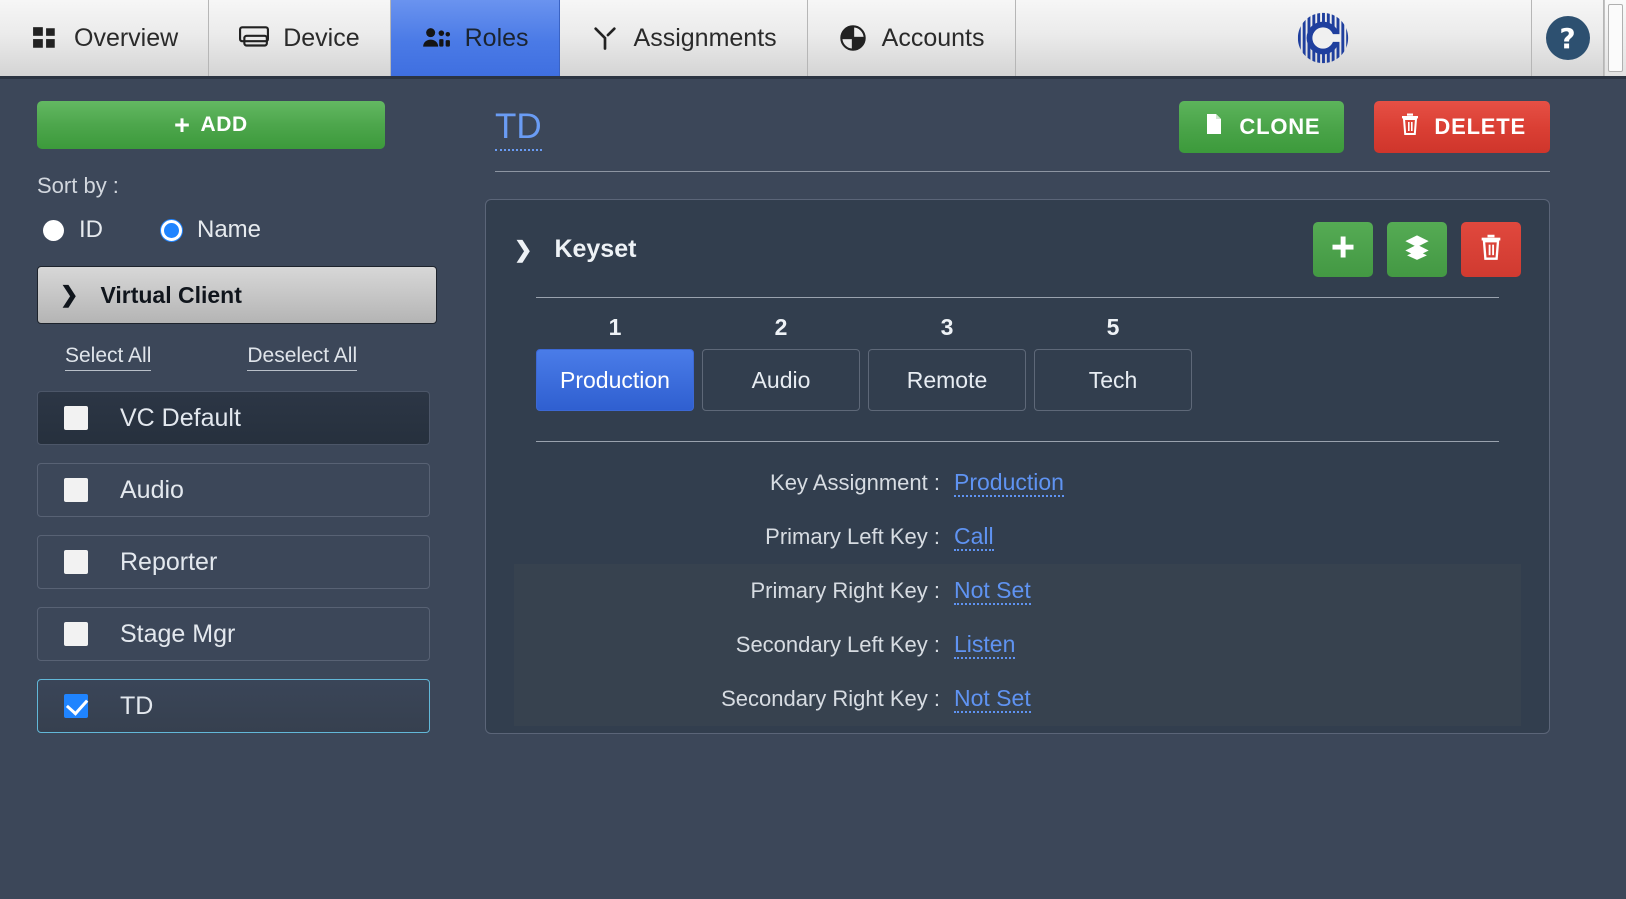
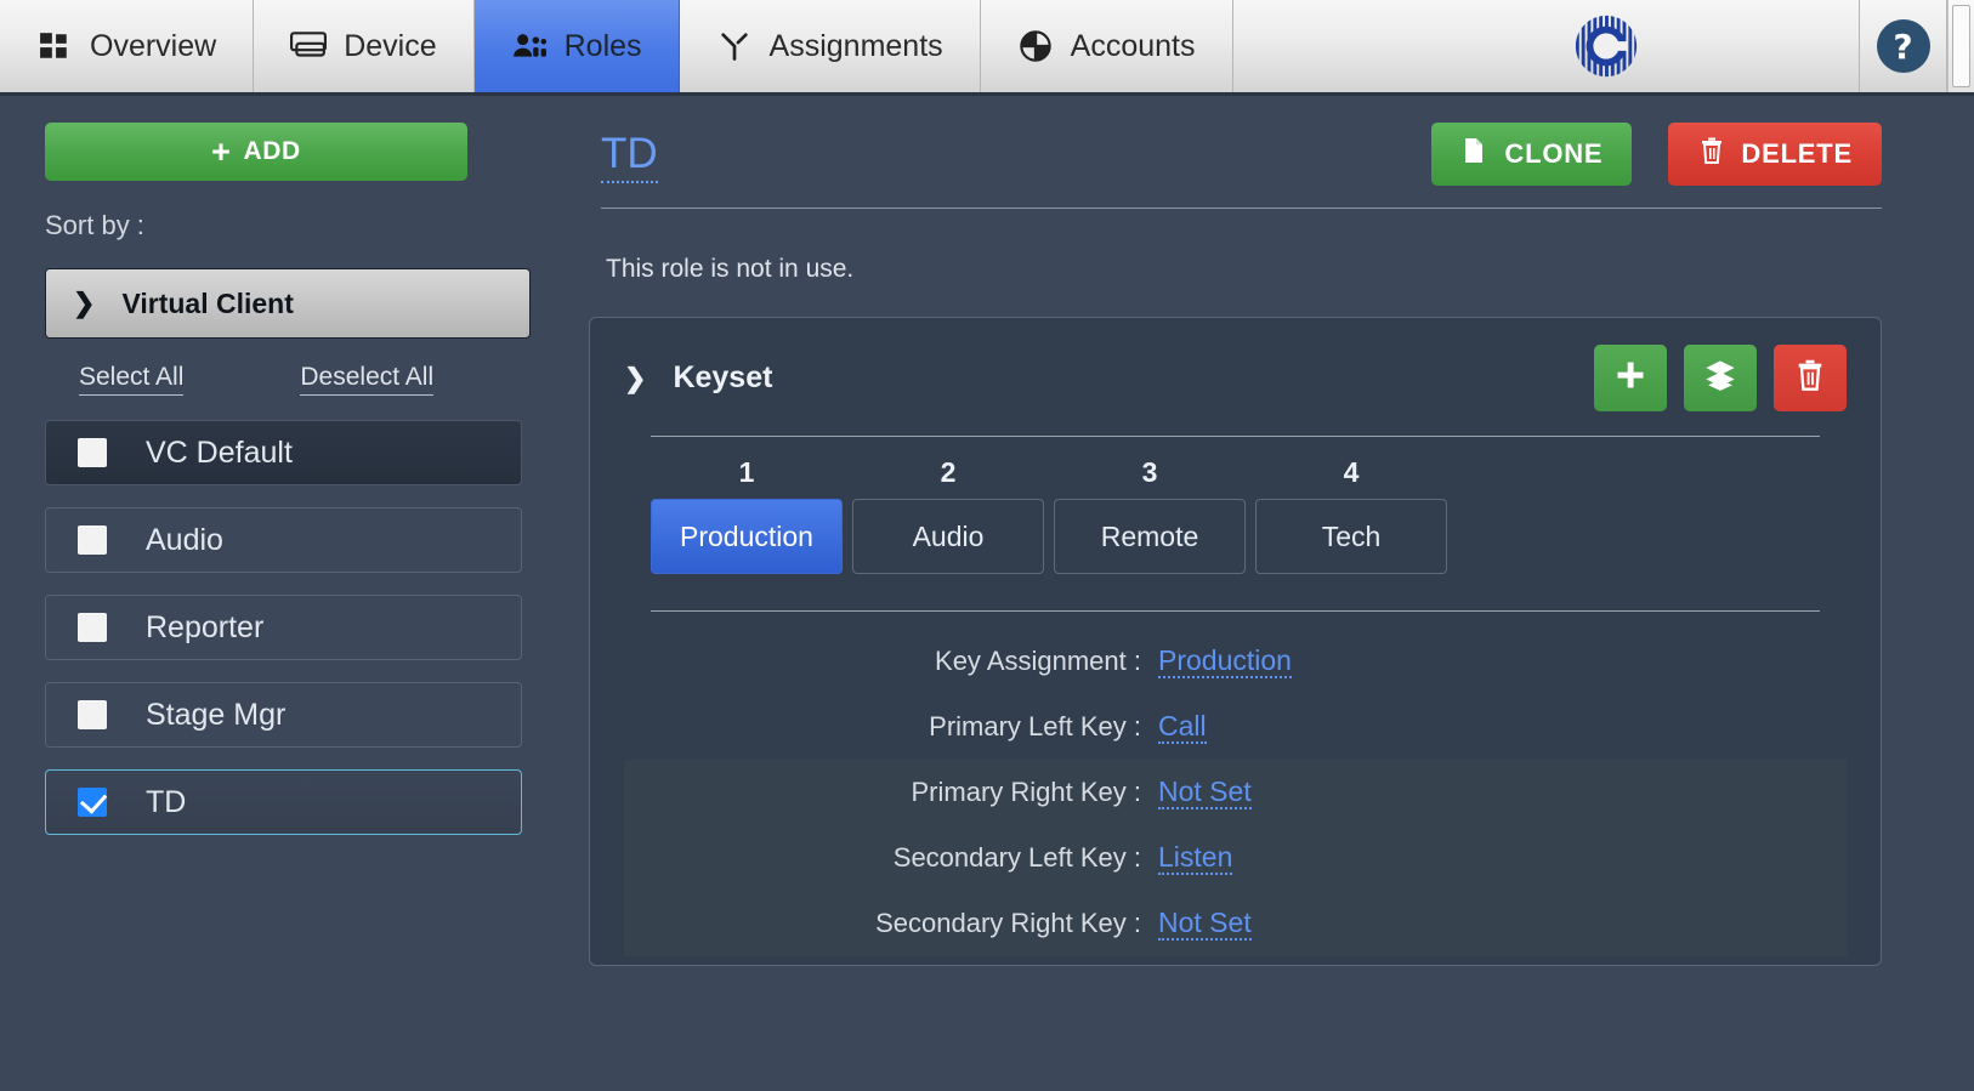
  Overview
  Device
  Roles
  Assignments
  Accounts
  ?
  +
  ADD
  Sort by :
- ID
- Name
  ❯
  Virtual Client
  Select All
  Deselect All
  VC Default
  Audio
  Reporter
  Stage Mgr
  TD
  TD
  CLONE
  DELETE
+ This role is not in use.
  ❯
  Keyset
  1
  Production
  2
  Audio
  3
  Remote
- 5
+ 4
  Tech
  Key Assignment :
  Production
  Primary Left Key :
  Call
  Primary Right Key :
  Not Set
  Secondary Left Key :
  Listen
  Secondary Right Key :
  Not Set
